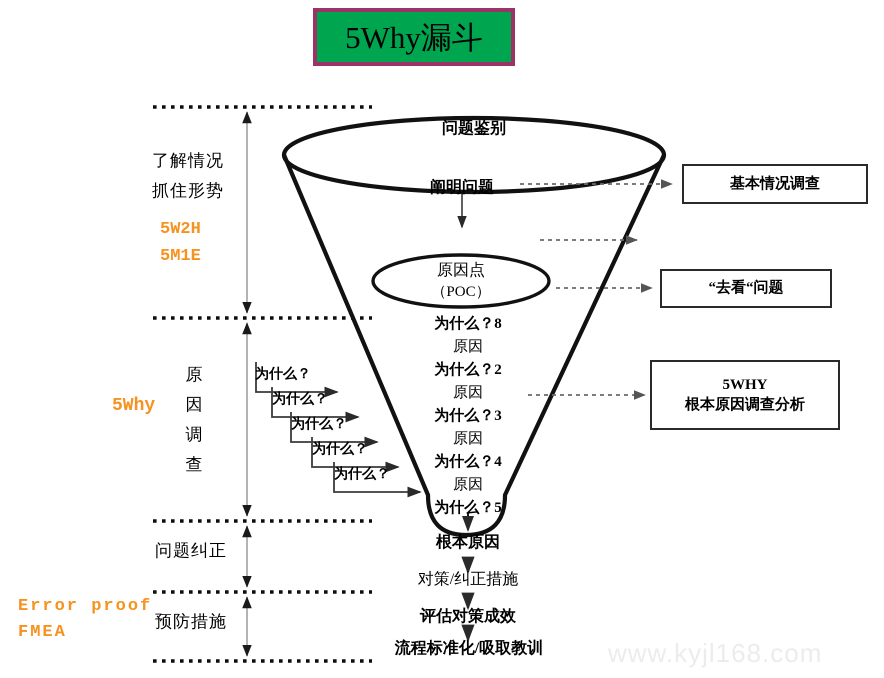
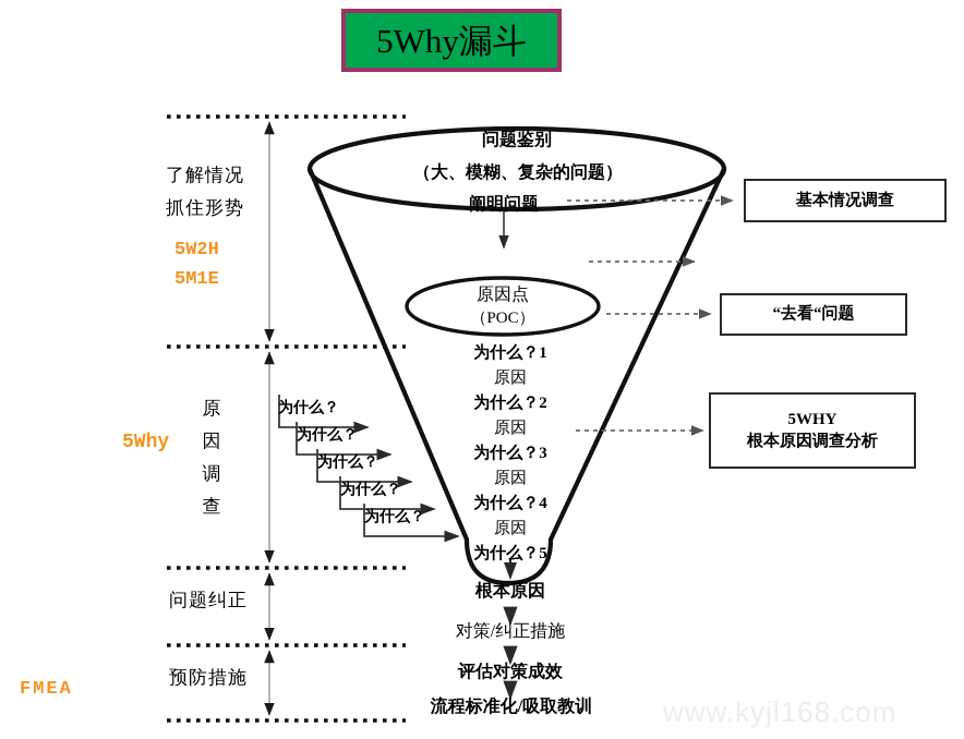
  5Why漏斗
  了解情况
  抓住形势
  5W2H
  5M1E
  5Why
  原
  因
  调
  查
  问题纠正
- Error proof
  FMEA
  预防措施
  问题鉴别
+ （大、模糊、复杂的问题）
  阐明问题
  原因点
  （POC）
- 为什么？8
+ 为什么？1
  原因
  为什么？2
  原因
  为什么？3
  原因
  为什么？4
  原因
  为什么？5
  为什么？
  为什么？
  为什么？
  为什么？
  为什么？
  基本情况调查
  “去看“问题
  5WHY
  根本原因调查分析
  根本原因
  对策/纠正措施
  评估对策成效
  流程标准化/吸取教训
